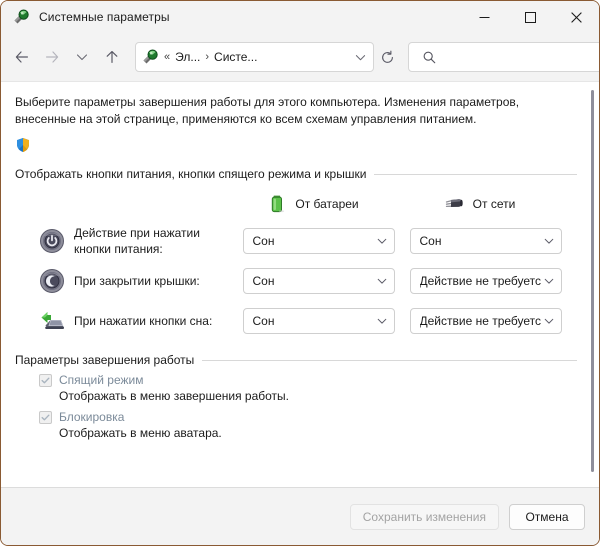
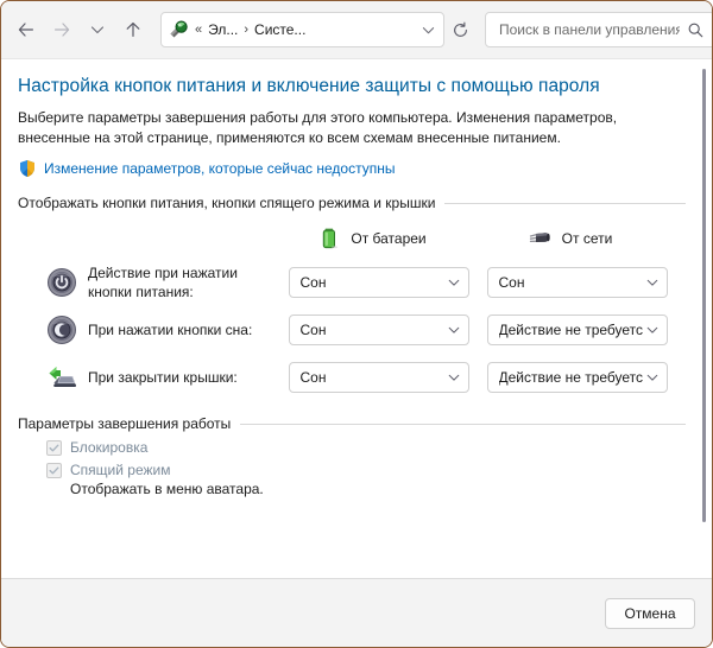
- Системные параметры
  «
  Эл...
  ›
  Систе...
+ Поиск в панели управления
+ Настройка кнопок питания и включение защиты с помощью пароля
- Выберите параметры завершения работы для этого компьютера. Изменения параметров, внесенные на этой странице, применяются ко всем схемам управления питанием.
+ Выберите параметры завершения работы для этого компьютера. Изменения параметров, внесенные на этой странице, применяются ко всем схемам внесенные питанием.
+ Изменение параметров, которые сейчас недоступны
  Отображать кнопки питания, кнопки спящего режима и крышки
  От батареи
  От сети
  Действие при нажатии кнопки питания:
  Сон
  Сон
- При закрытии крышки:
+ При нажатии кнопки сна:
  Сон
  Действие не требуетс
- При нажатии кнопки сна:
+ При закрытии крышки:
  Сон
  Действие не требуетс
  Параметры завершения работы
- Спящий режим
+ Блокировка
- Отображать в меню завершения работы.
- Блокировка
+ Спящий режим
  Отображать в меню аватара.
- Сохранить изменения
  Отмена
